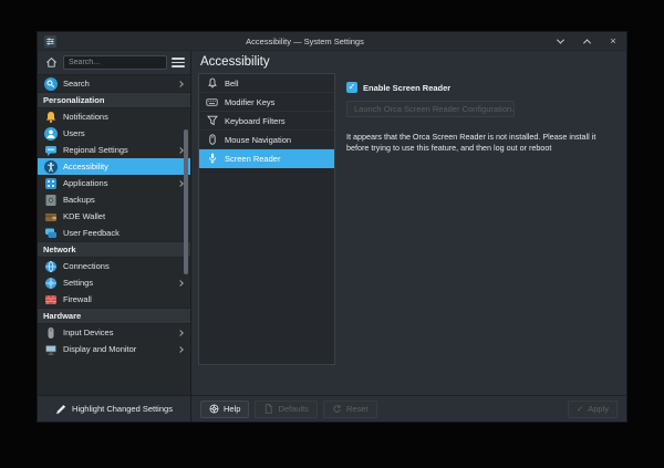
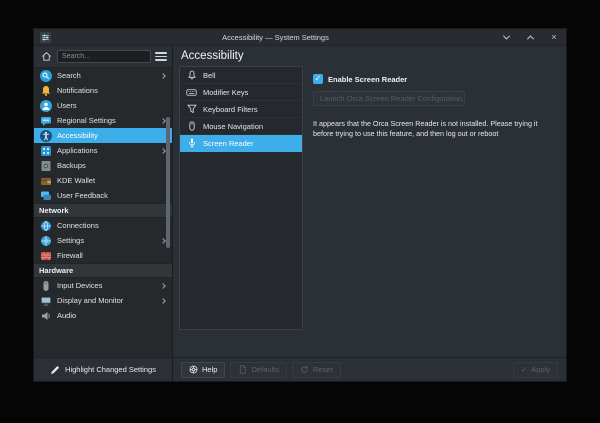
  Accessibility — System Settings
  ×
  Search...
  Search
- Personalization
  Notifications
  Users
  Regional Settings
  Accessibility
  Applications
  Backups
  KDE Wallet
  User Feedback
  Network
  Connections
  Settings
  Firewall
  Hardware
  Input Devices
  Display and Monitor
+ Audio
  Highlight Changed Settings
  Accessibility
  Bell
  Modifier Keys
  Keyboard Filters
  Mouse Navigation
  Screen Reader
  ✓
  Enable Screen Reader
  Launch Orca Screen Reader Configuration.
- It appears that the Orca Screen Reader is not installed. Please install it before trying to use this feature, and then log out or reboot
+ It appears that the Orca Screen Reader is not installed. Please trying it before trying to use this feature, and then log out or reboot
  Help
  Defaults
  Reset
  ✓
  Apply
